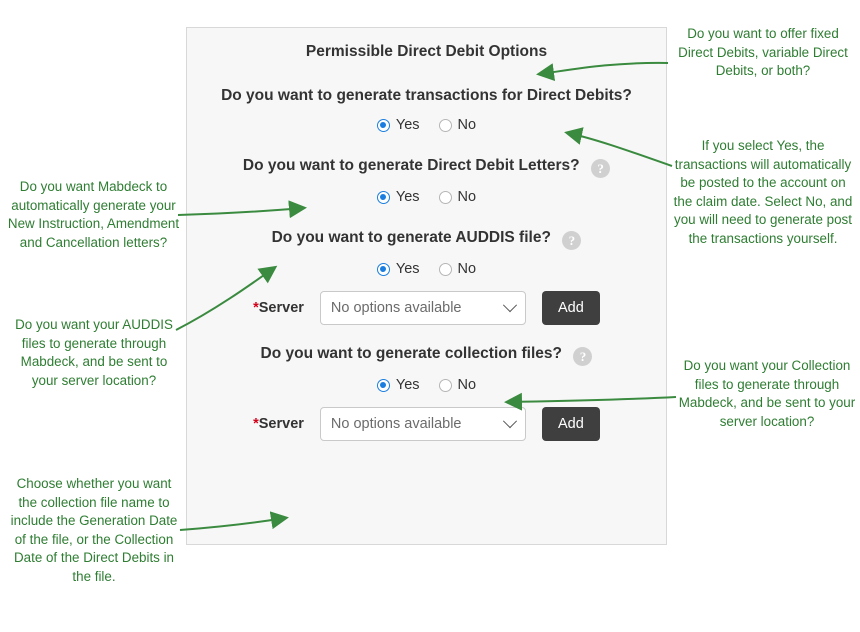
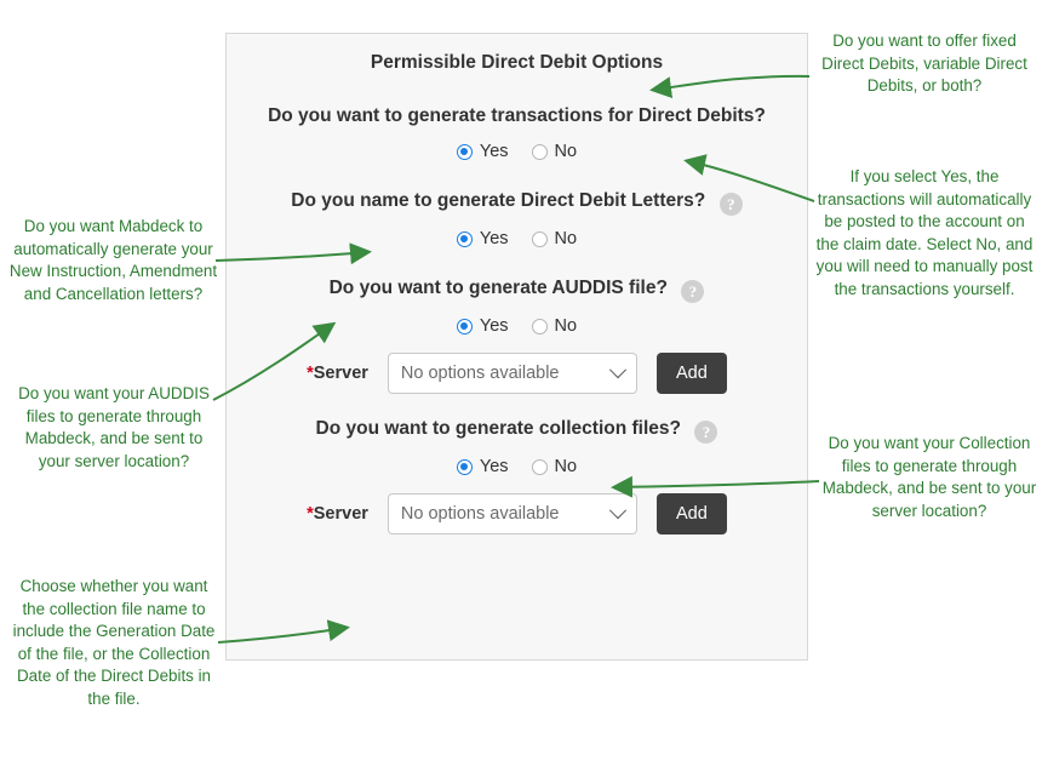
  Permissible Direct Debit Options
  Do you want to generate transactions for Direct Debits?
  Yes
  No
- Do you want to generate Direct Debit Letters? ?
+ Do you name to generate Direct Debit Letters? ?
  Yes
  No
  Do you want to generate AUDDIS file? ?
  Yes
  No
  *Server
  No options available
  Add
  Do you want to generate collection files? ?
  Yes
  No
  *Server
  No options available
  Add
  Do you want to offer fixed Direct Debits, variable Direct Debits, or both?
- If you select Yes, the transactions will automatically be posted to the account on the claim date. Select No, and you will need to generate post the transactions yourself.
+ If you select Yes, the transactions will automatically be posted to the account on the claim date. Select No, and you will need to manually post the transactions yourself.
  Do you want your Collection files to generate through Mabdeck, and be sent to your server location?
  Do you want Mabdeck to automatically generate your New Instruction, Amendment and Cancellation letters?
  Do you want your AUDDIS files to generate through Mabdeck, and be sent to your server location?
  Choose whether you want the collection file name to include the Generation Date of the file, or the Collection Date of the Direct Debits in the file.
